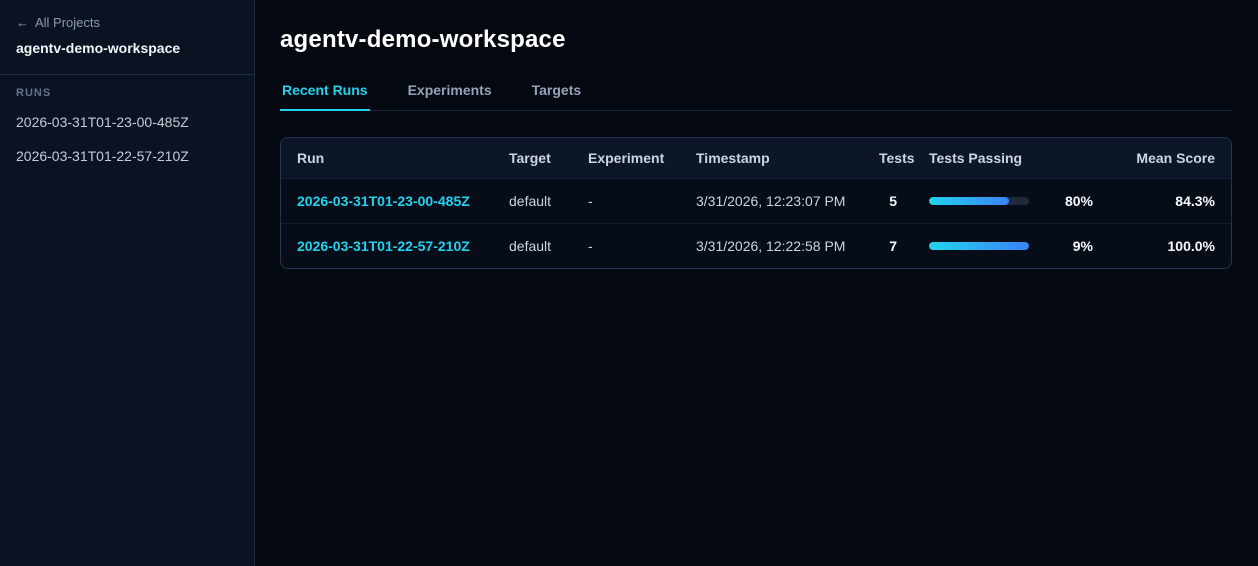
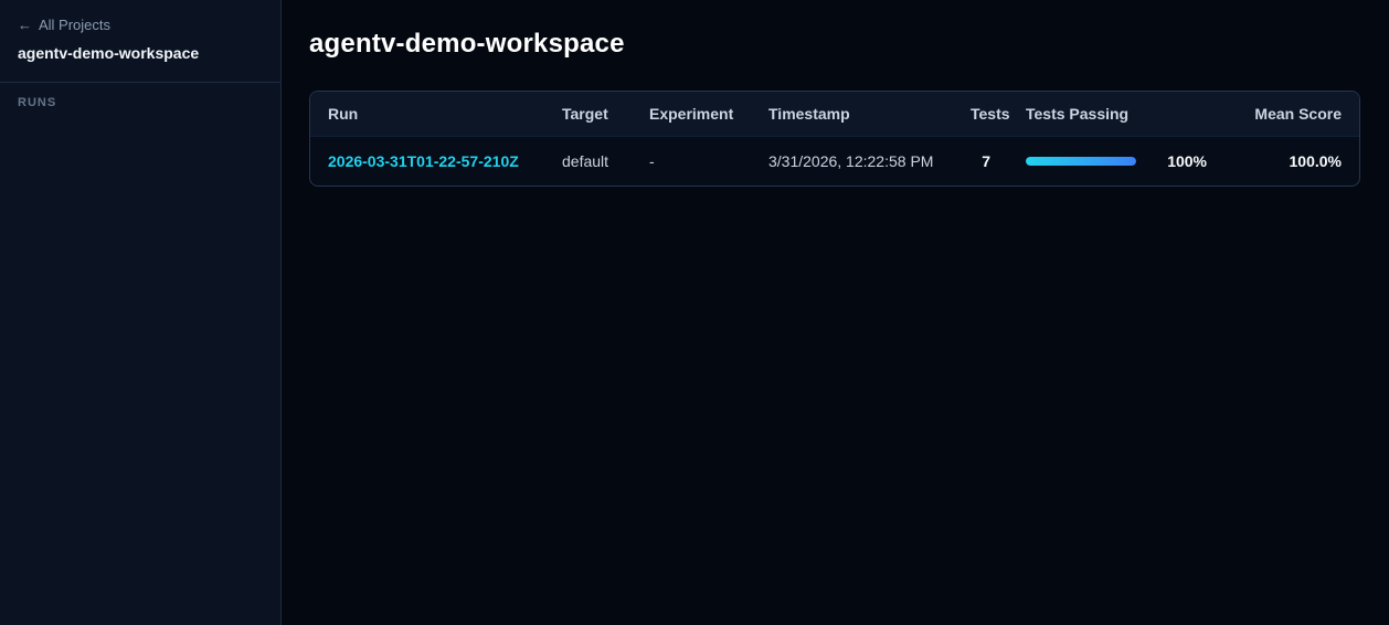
  ←
  All Projects
  agentv-demo-workspace
  RUNS
- 2026-03-31T01-23-00-485Z
- 2026-03-31T01-22-57-210Z
  agentv-demo-workspace
- Recent Runs
- Experiments
- Targets
  Run	Target	Experiment	Timestamp	Tests	Tests Passing	Mean Score
- 2026-03-31T01-23-00-485Z	default	-	3/31/2026, 12:23:07 PM	5	80%	84.3%
- 2026-03-31T01-22-57-210Z	default	-	3/31/2026, 12:22:58 PM	7	9%	100.0%
+ 2026-03-31T01-22-57-210Z	default	-	3/31/2026, 12:22:58 PM	7	100%	100.0%
